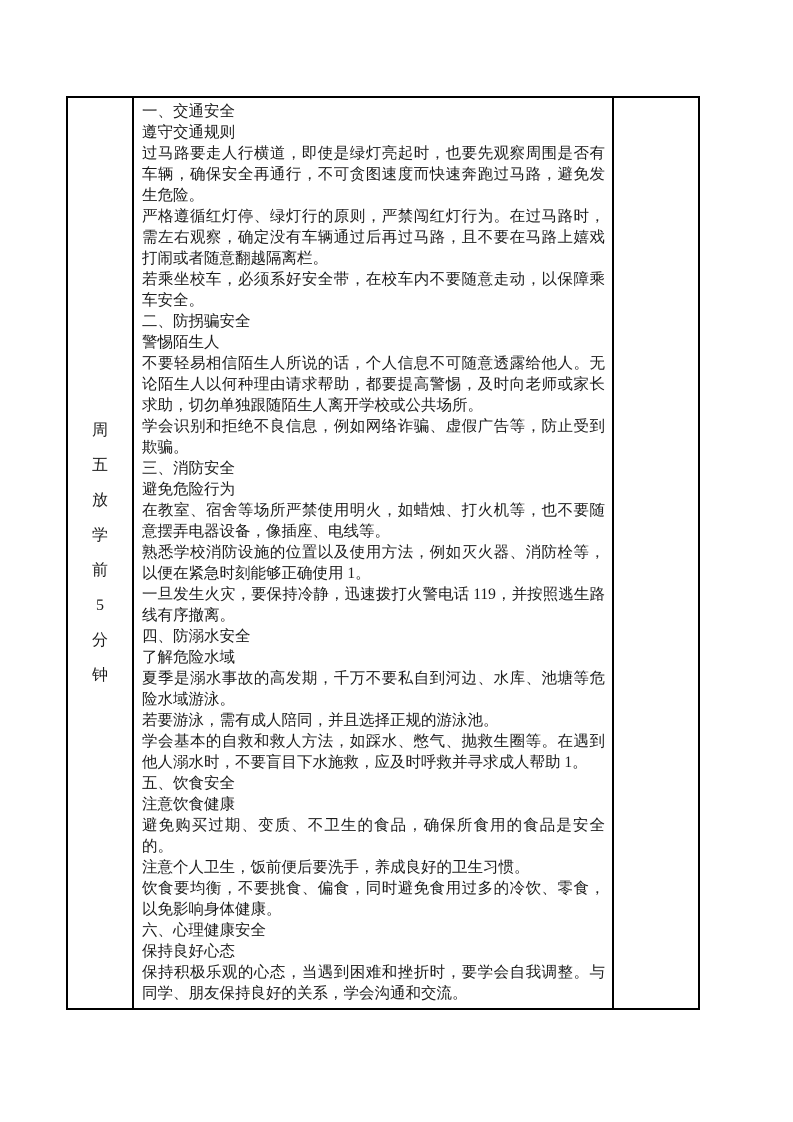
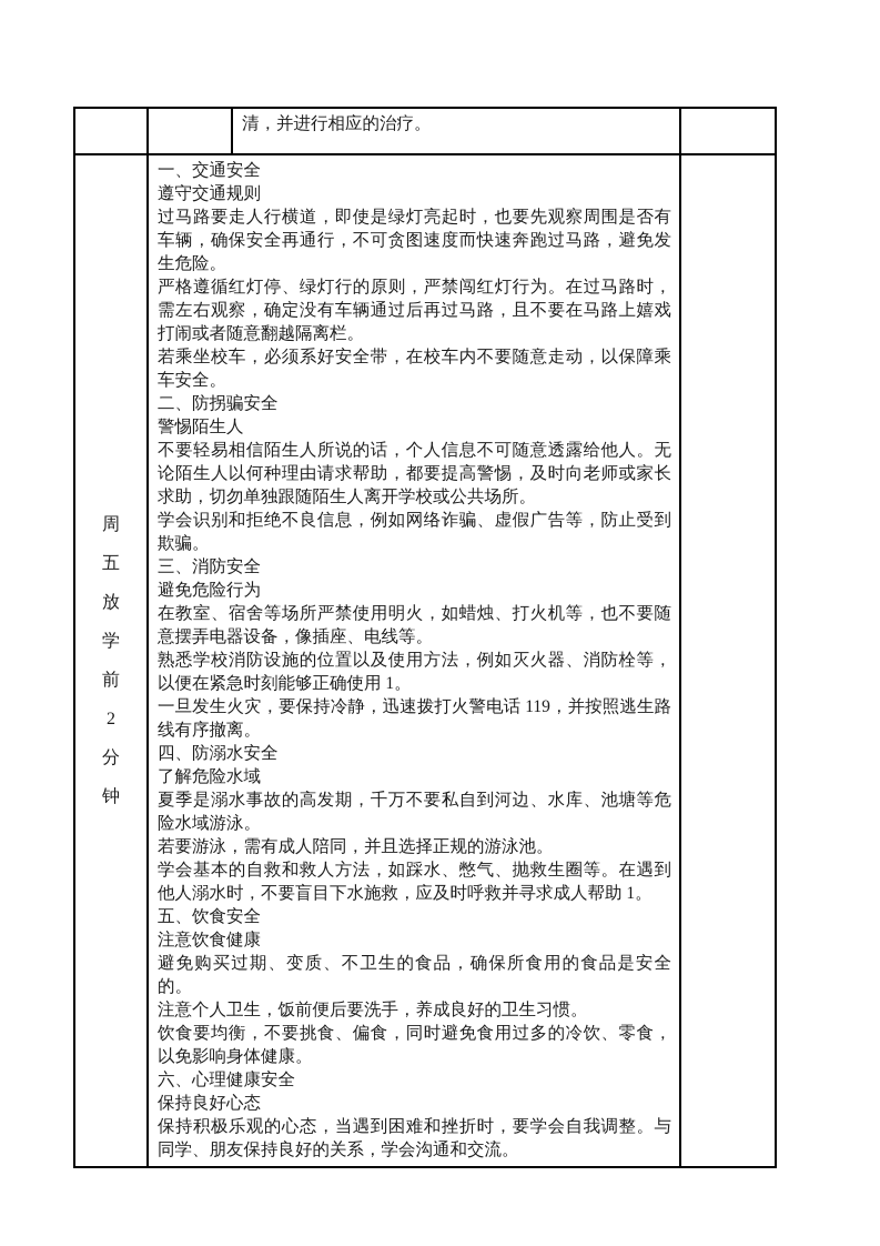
+ 		清，并进行相应的治疗。
- 周五放学前5分钟	一、交通安全遵守交通规则过马路要走人行横道，即使是绿灯亮起时，也要先观察周围是否有车辆，确保安全再通行，不可贪图速度而快速奔跑过马路，避免发生危险。严格遵循红灯停、绿灯行的原则，严禁闯红灯行为。在过马路时，需左右观察，确定没有车辆通过后再过马路，且不要在马路上嬉戏打闹或者随意翻越隔离栏。若乘坐校车，必须系好安全带，在校车内不要随意走动，以保障乘车安全。二、防拐骗安全警惕陌生人不要轻易相信陌生人所说的话，个人信息不可随意透露给他人。无论陌生人以何种理由请求帮助，都要提高警惕，及时向老师或家长求助，切勿单独跟随陌生人离开学校或公共场所。学会识别和拒绝不良信息，例如网络诈骗、虚假广告等，防止受到欺骗。三、消防安全避免危险行为在教室、宿舍等场所严禁使用明火，如蜡烛、打火机等，也不要随意摆弄电器设备，像插座、电线等。熟悉学校消防设施的位置以及使用方法，例如灭火器、消防栓等，以便在紧急时刻能够正确使用 1。一旦发生火灾，要保持冷静，迅速拨打火警电话 119，并按照逃生路线有序撤离。四、防溺水安全了解危险水域夏季是溺水事故的高发期，千万不要私自到河边、水库、池塘等危险水域游泳。若要游泳，需有成人陪同，并且选择正规的游泳池。学会基本的自救和救人方法，如踩水、憋气、抛救生圈等。在遇到他人溺水时，不要盲目下水施救，应及时呼救并寻求成人帮助 1。五、饮食安全注意饮食健康避免购买过期、变质、不卫生的食品，确保所食用的食品是安全的。注意个人卫生，饭前便后要洗手，养成良好的卫生习惯。饮食要均衡，不要挑食、偏食，同时避免食用过多的冷饮、零食，以免影响身体健康。六、心理健康安全保持良好心态保持积极乐观的心态，当遇到困难和挫折时，要学会自我调整。与同学、朋友保持良好的关系，学会沟通和交流。
+ 周五放学前2分钟	一、交通安全遵守交通规则过马路要走人行横道，即使是绿灯亮起时，也要先观察周围是否有车辆，确保安全再通行，不可贪图速度而快速奔跑过马路，避免发生危险。严格遵循红灯停、绿灯行的原则，严禁闯红灯行为。在过马路时，需左右观察，确定没有车辆通过后再过马路，且不要在马路上嬉戏打闹或者随意翻越隔离栏。若乘坐校车，必须系好安全带，在校车内不要随意走动，以保障乘车安全。二、防拐骗安全警惕陌生人不要轻易相信陌生人所说的话，个人信息不可随意透露给他人。无论陌生人以何种理由请求帮助，都要提高警惕，及时向老师或家长求助，切勿单独跟随陌生人离开学校或公共场所。学会识别和拒绝不良信息，例如网络诈骗、虚假广告等，防止受到欺骗。三、消防安全避免危险行为在教室、宿舍等场所严禁使用明火，如蜡烛、打火机等，也不要随意摆弄电器设备，像插座、电线等。熟悉学校消防设施的位置以及使用方法，例如灭火器、消防栓等，以便在紧急时刻能够正确使用 1。一旦发生火灾，要保持冷静，迅速拨打火警电话 119，并按照逃生路线有序撤离。四、防溺水安全了解危险水域夏季是溺水事故的高发期，千万不要私自到河边、水库、池塘等危险水域游泳。若要游泳，需有成人陪同，并且选择正规的游泳池。学会基本的自救和救人方法，如踩水、憋气、抛救生圈等。在遇到他人溺水时，不要盲目下水施救，应及时呼救并寻求成人帮助 1。五、饮食安全注意饮食健康避免购买过期、变质、不卫生的食品，确保所食用的食品是安全的。注意个人卫生，饭前便后要洗手，养成良好的卫生习惯。饮食要均衡，不要挑食、偏食，同时避免食用过多的冷饮、零食，以免影响身体健康。六、心理健康安全保持良好心态保持积极乐观的心态，当遇到困难和挫折时，要学会自我调整。与同学、朋友保持良好的关系，学会沟通和交流。
